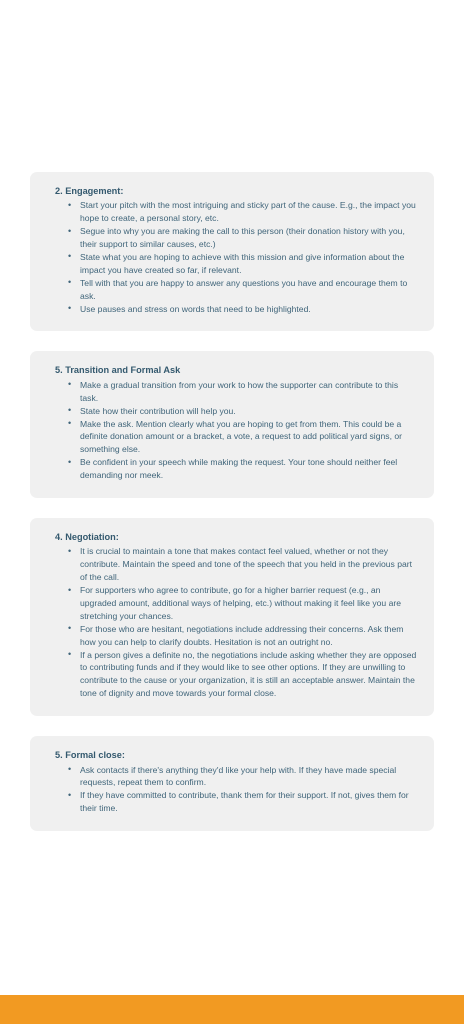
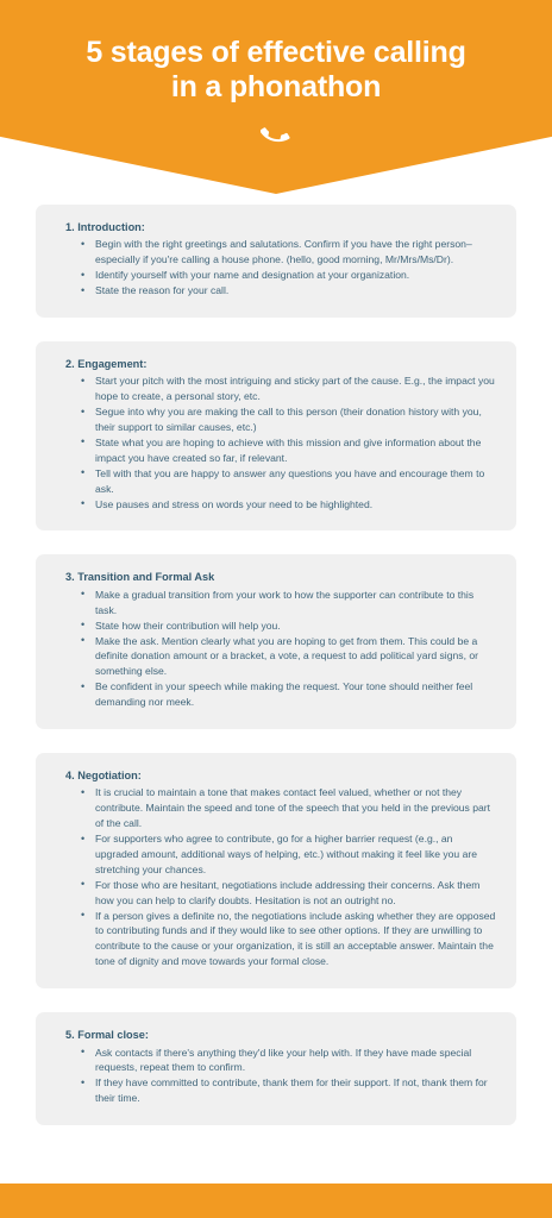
+ 5 stages of effective calling
+ in a phonathon
+ 1. Introduction:
+ Begin with the right greetings and salutations. Confirm if you have the right person– especially if you're calling a house phone. (hello, good morning, Mr/Mrs/Ms/Dr).
+ Identify yourself with your name and designation at your organization.
+ State the reason for your call.
  2. Engagement:
  Start your pitch with the most intriguing and sticky part of the cause. E.g., the impact you hope to create, a personal story, etc.
  Segue into why you are making the call to this person (their donation history with you, their support to similar causes, etc.)
  State what you are hoping to achieve with this mission and give information about the impact you have created so far, if relevant.
  Tell with that you are happy to answer any questions you have and encourage them to ask.
- Use pauses and stress on words that need to be highlighted.
+ Use pauses and stress on words your need to be highlighted.
- 5. Transition and Formal Ask
+ 3. Transition and Formal Ask
  Make a gradual transition from your work to how the supporter can contribute to this task.
  State how their contribution will help you.
  Make the ask. Mention clearly what you are hoping to get from them. This could be a definite donation amount or a bracket, a vote, a request to add political yard signs, or something else.
  Be confident in your speech while making the request. Your tone should neither feel demanding nor meek.
  4. Negotiation:
  It is crucial to maintain a tone that makes contact feel valued, whether or not they contribute. Maintain the speed and tone of the speech that you held in the previous part of the call.
  For supporters who agree to contribute, go for a higher barrier request (e.g., an upgraded amount, additional ways of helping, etc.) without making it feel like you are stretching your chances.
  For those who are hesitant, negotiations include addressing their concerns. Ask them how you can help to clarify doubts. Hesitation is not an outright no.
  If a person gives a definite no, the negotiations include asking whether they are opposed to contributing funds and if they would like to see other options. If they are unwilling to contribute to the cause or your organization, it is still an acceptable answer. Maintain the tone of dignity and move towards your formal close.
  5. Formal close:
  Ask contacts if there's anything they'd like your help with. If they have made special requests, repeat them to confirm.
- If they have committed to contribute, thank them for their support. If not, gives them for their time.
+ If they have committed to contribute, thank them for their support. If not, thank them for their time.
